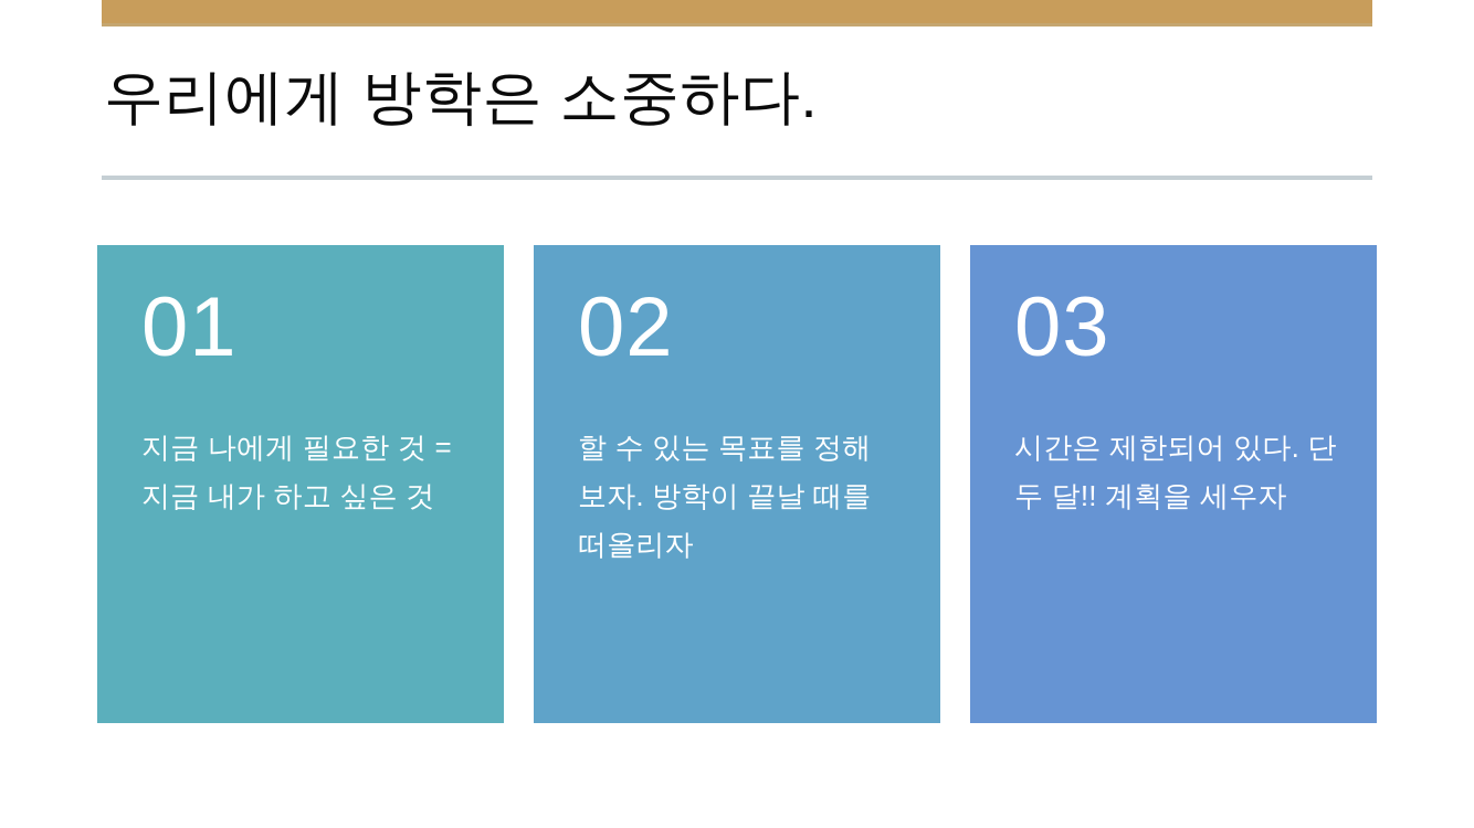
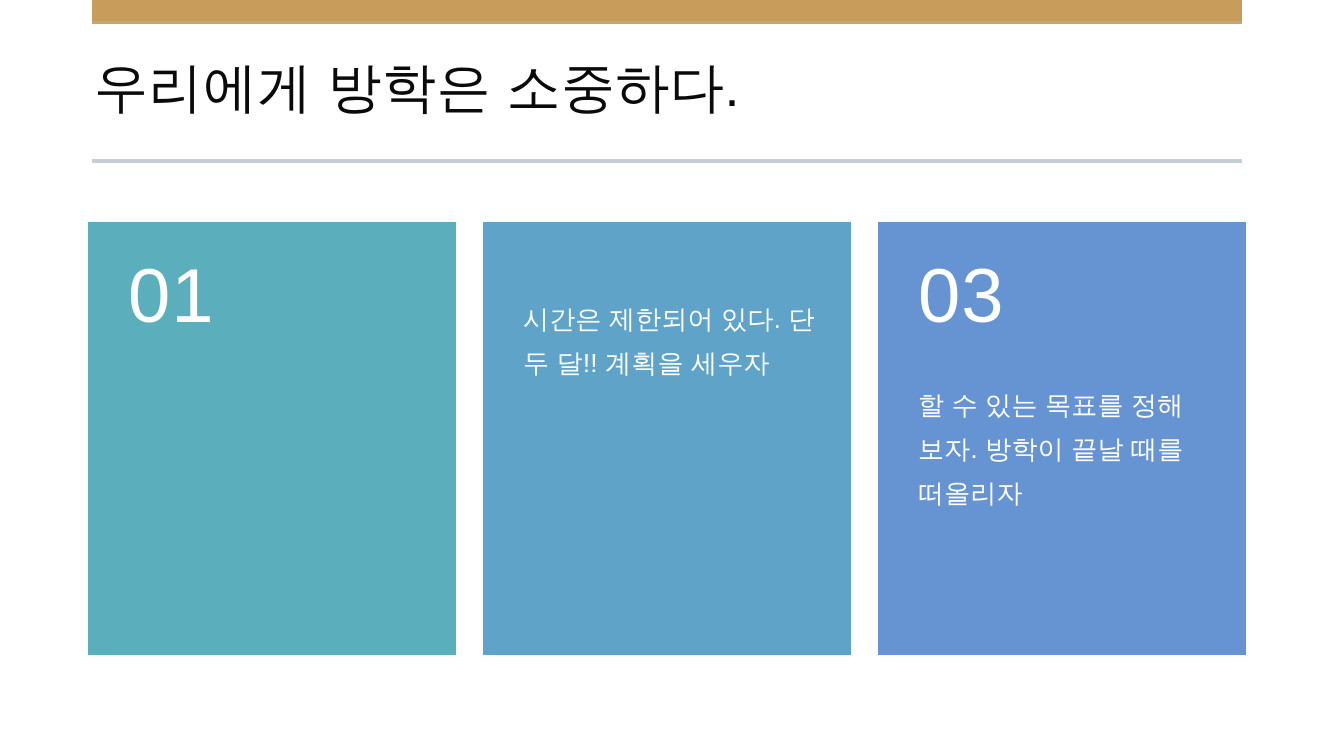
  우리에게 방학은 소중하다.
  01
- 지금 나에게 필요한 것 = 지금 내가 하고 싶은 것
- 02
- 할 수 있는 목표를 정해 보자. 방학이 끝날 때를 떠올리자
+ 시간은 제한되어 있다. 단 두 달!! 계획을 세우자
  03
- 시간은 제한되어 있다. 단 두 달!! 계획을 세우자
+ 할 수 있는 목표를 정해 보자. 방학이 끝날 때를 떠올리자
